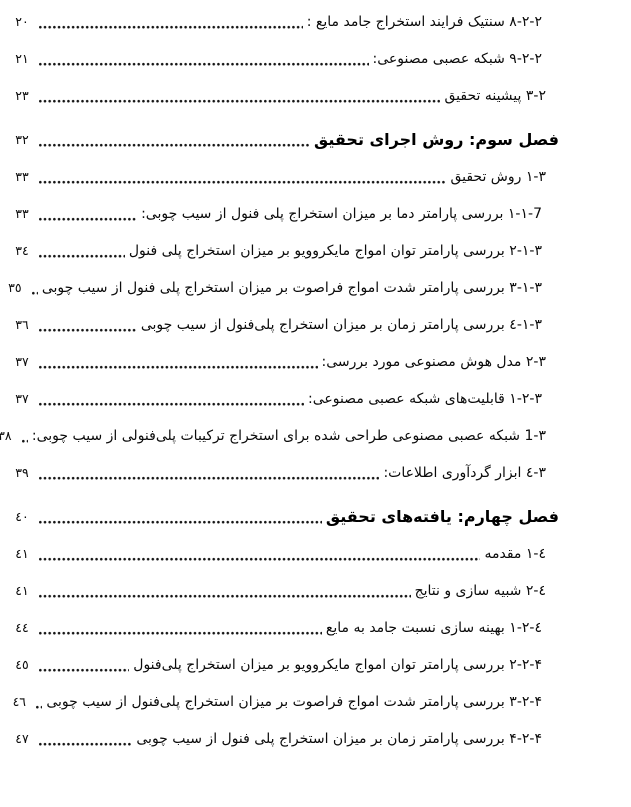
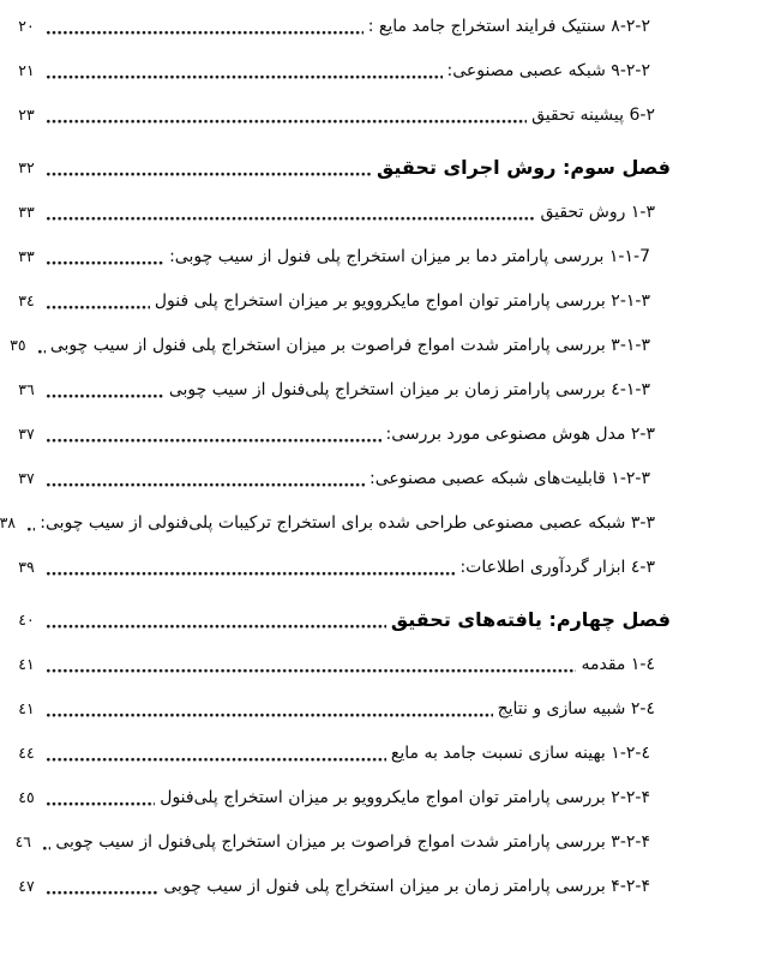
  ٢-٢-٨ سنتیک فرایند استخراج جامد مایع :
  ٢٠
  ٢-٢-٩ شبکه عصبی مصنوعی:
  ٢١
- ٢-٣ پیشینه تحقیق
+ ٢-6 پیشینه تحقیق
  ٢٣
  فصل سوم: روش اجرای تحقیق
  ٣٢
  ٣-١ روش تحقیق
  ٣٣
  7-١-١ بررسی پارامتر دما بر میزان استخراج پلی فنول از سیب چوبی:
  ٣٣
  ٣-١-٢ بررسی پارامتر توان امواج مایکروویو بر میزان استخراج پلی فنول
  ٣٤
  ٣-١-٣ بررسی پارامتر شدت امواج فراصوت بر میزان استخراج پلی فنول از سیب چوبی
  ٣٥
  ٣-١-٤ بررسی پارامتر زمان بر میزان استخراج پلی‌فنول از سیب چوبی
  ٣٦
  ٣-٢ مدل هوش مصنوعی مورد بررسی:
  ٣٧
  ٣-٢-١ قابلیت‌های شبکه عصبی مصنوعی:
  ٣٧
- ٣-1 شبکه عصبی مصنوعی طراحی شده برای استخراج ترکیبات پلی‌فنولی از سیب چوبی:
+ ٣-٣ شبکه عصبی مصنوعی طراحی شده برای استخراج ترکیبات پلی‌فنولی از سیب چوبی:
  ٣٨
  ٣-٤ ابزار گردآوری اطلاعات:
  ٣٩
  فصل چهارم: یافتههای تحقیق
  ٤٠
  ٤-١ مقدمه
  ٤١
  ٤-٢ شبیه سازی و نتایج
  ٤١
  ٤-٢-١ بهینه سازی نسبت جامد به مایع
  ٤٤
  ۴-٢-٢ بررسی پارامتر توان امواج مایکروویو بر میزان استخراج پلی‌فنول
  ٤٥
  ۴-٢-٣ بررسی پارامتر شدت امواج فراصوت بر میزان استخراج پلی‌فنول از سیب چوبی
  ٤٦
  ۴-٢-۴ بررسی پارامتر زمان بر میزان استخراج پلی فنول از سیب چوبی
  ٤٧
